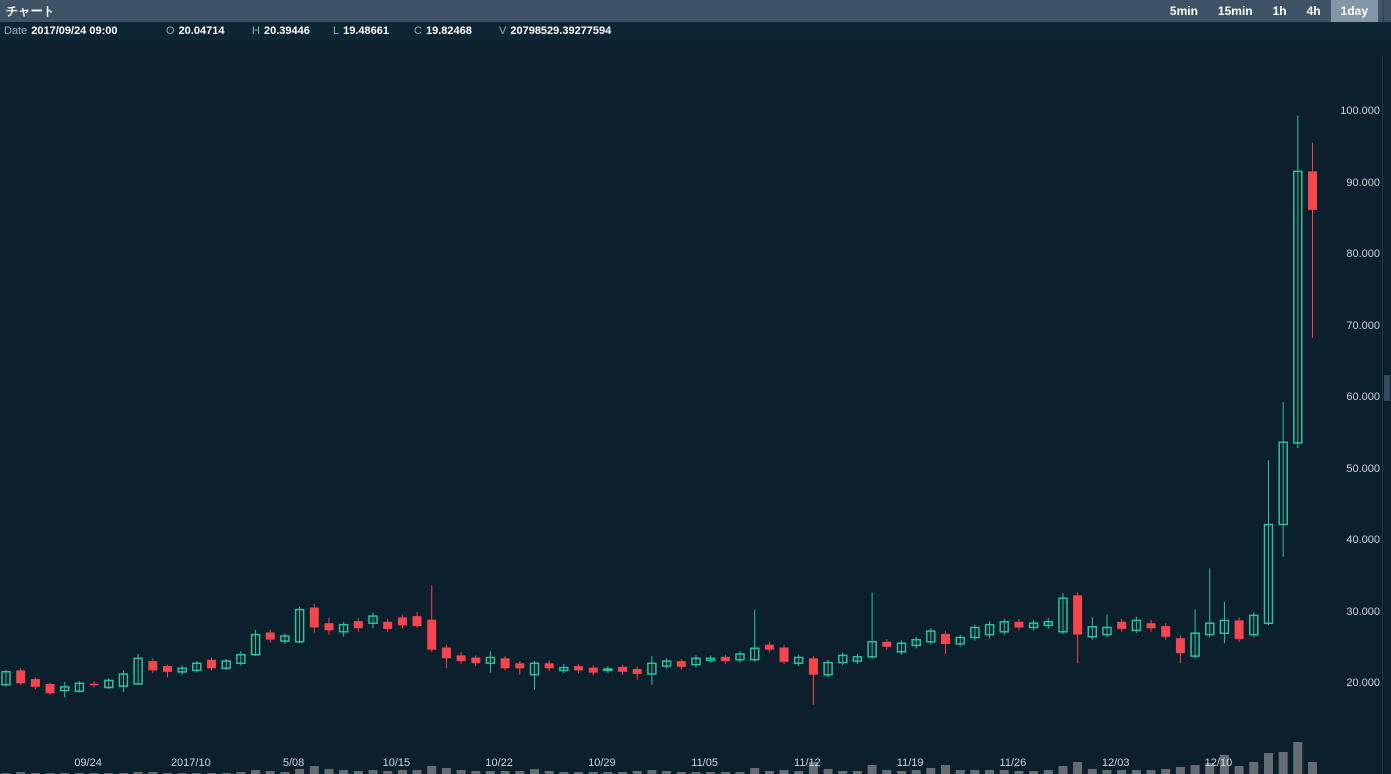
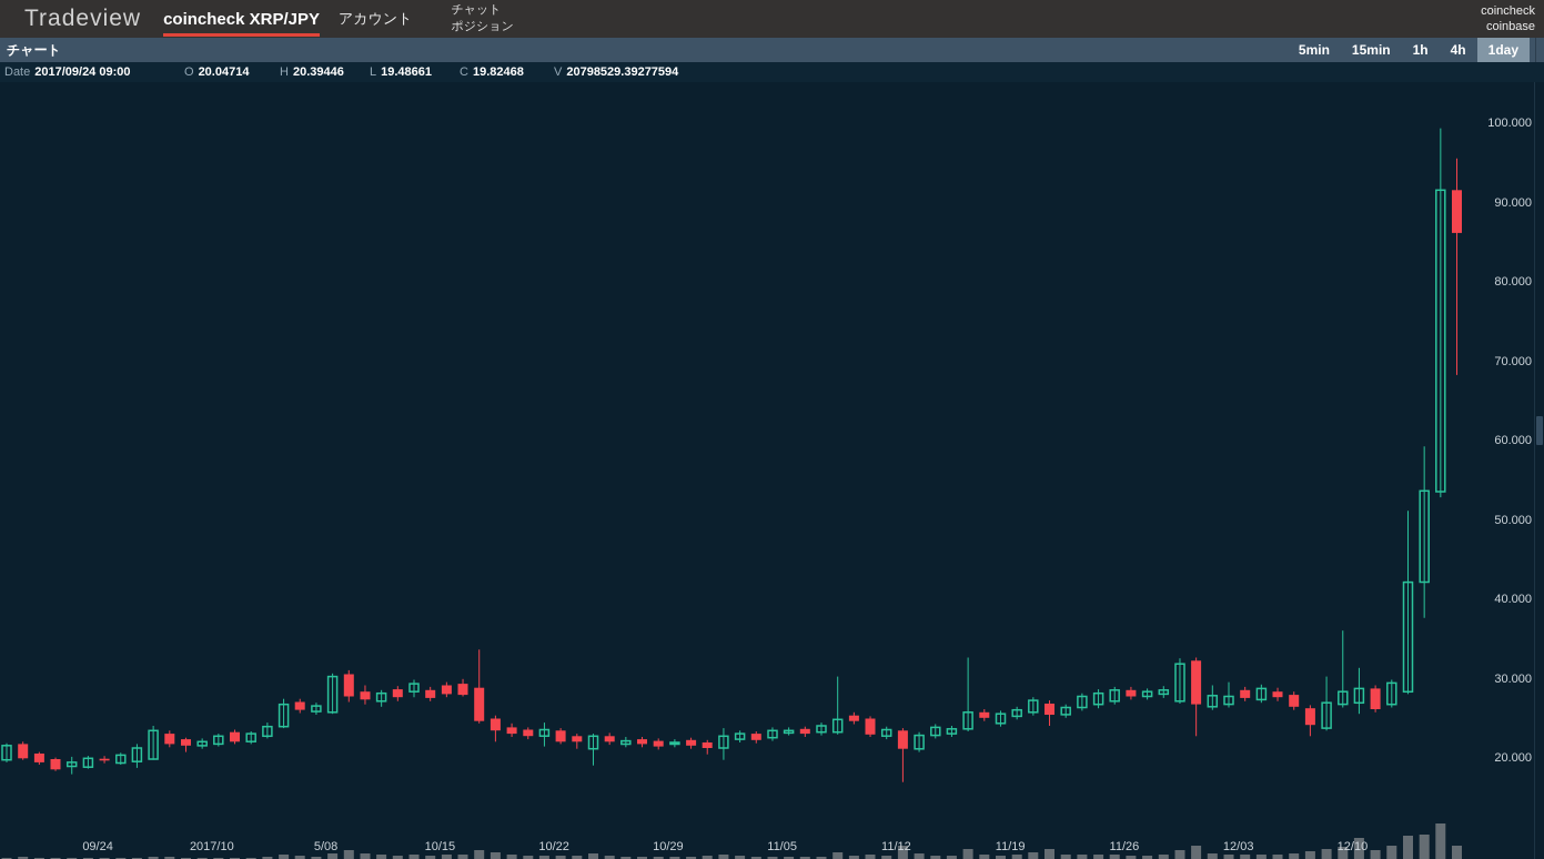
+ Tradeview
+ coincheck XRP/JPY
+ アカウント
+ チャット
+ ポジション
+ coincheck
+ coinbase
  チャート
  5min
  15min
  1h
  4h
  1day
  Date 2017/09/24 09:00
  O 20.04714
  H 20.39446
  L 19.48661
  C 19.82468
  V 20798529.39277594
  100.000
  90.000
  80.000
  70.000
  60.000
  50.000
  40.000
  30.000
  20.000
  09/24
  2017/10
  5/08
  10/15
  10/22
  10/29
  11/05
  11/12
  11/19
  11/26
  12/03
  12/10
